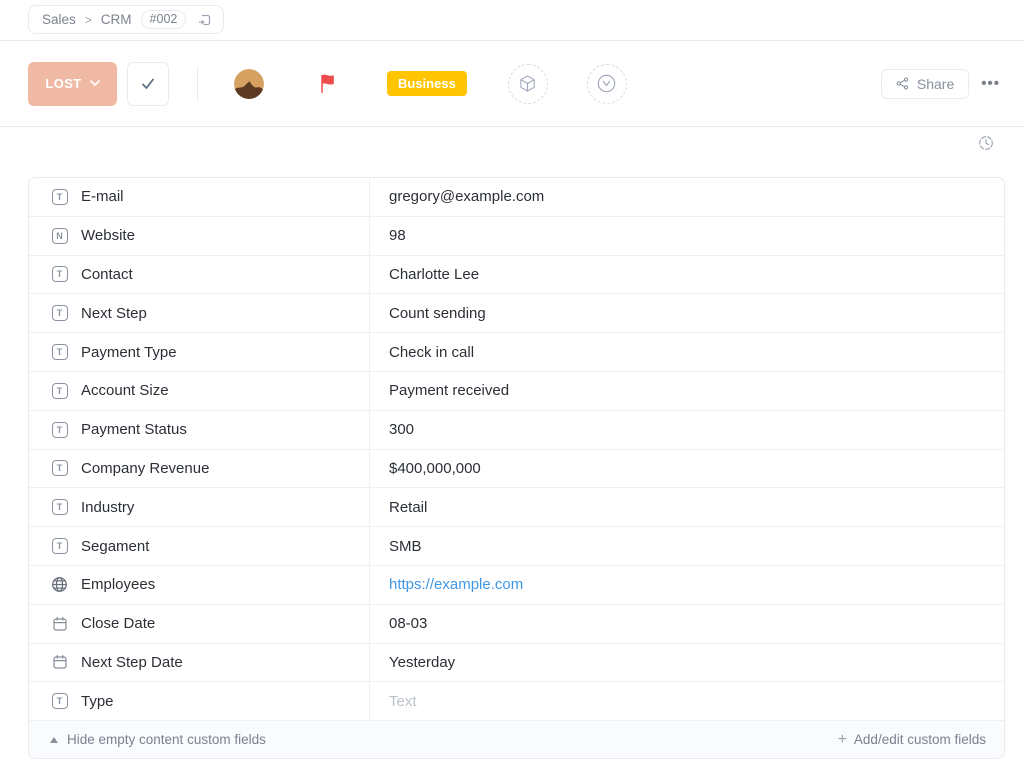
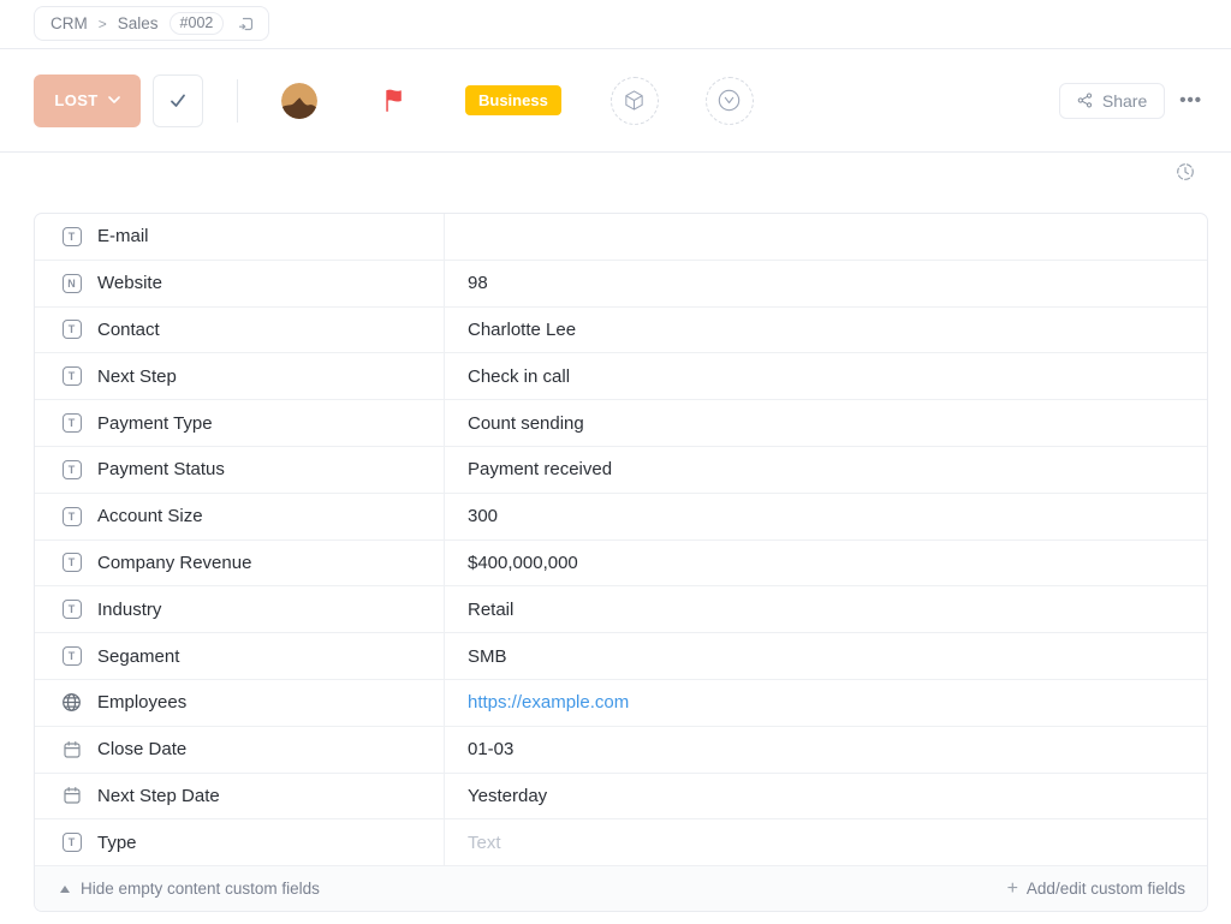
- Sales
+ CRM
  >
- CRM
+ Sales
  #002
  LOST
  Business
  Share
  •••
  T
  E-mail
- gregory@example.com
  N
  Website
  98
  T
  Contact
  Charlotte Lee
  T
  Next Step
- Count sending
+ Check in call
  T
  Payment Type
- Check in call
+ Count sending
  T
- Account Size
+ Payment Status
  Payment received
  T
- Payment Status
+ Account Size
  300
  T
  Company Revenue
  $400,000,000
  T
  Industry
  Retail
  T
  Segament
  SMB
  Employees
  https://example.com
  Close Date
- 08-03
+ 01-03
  Next Step Date
  Yesterday
  T
  Type
  Text
  Hide empty content custom fields
  +
  Add/edit custom fields
